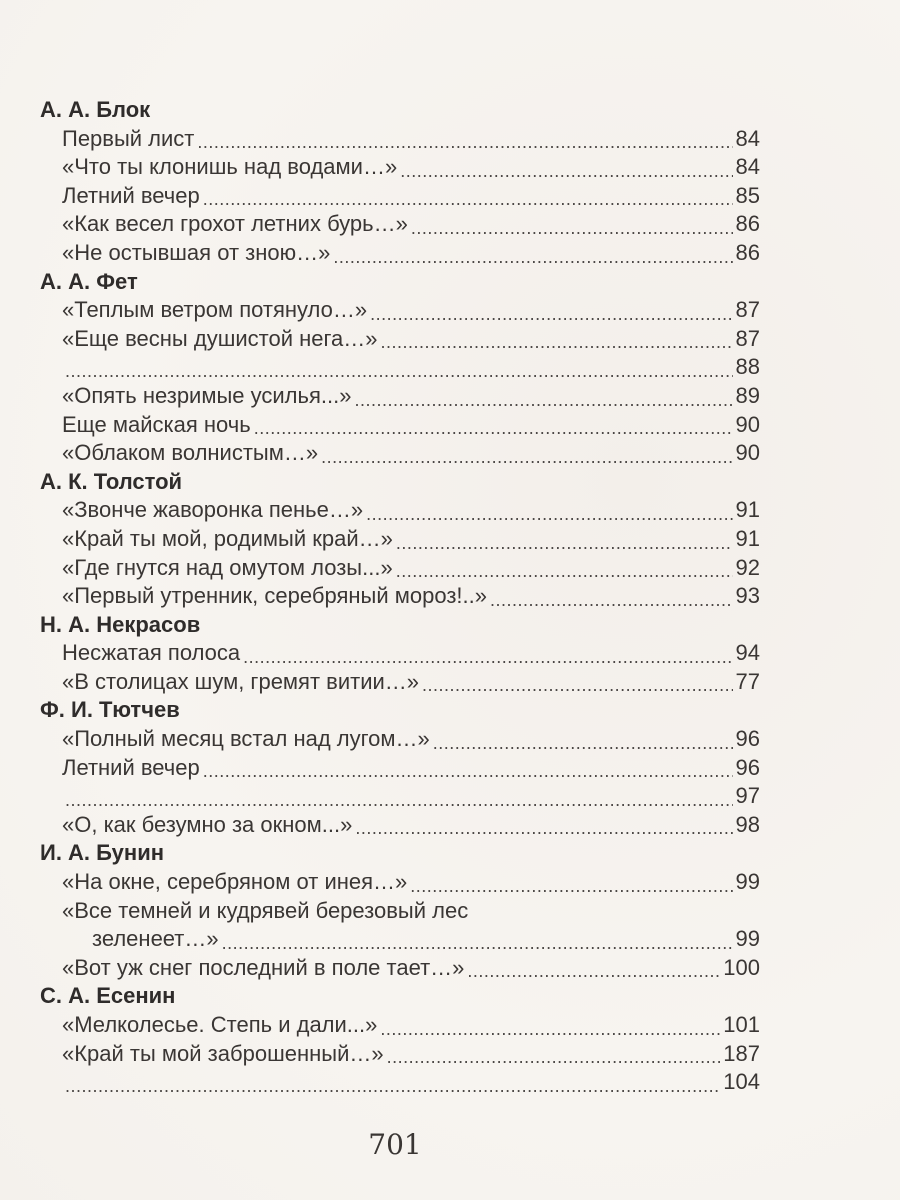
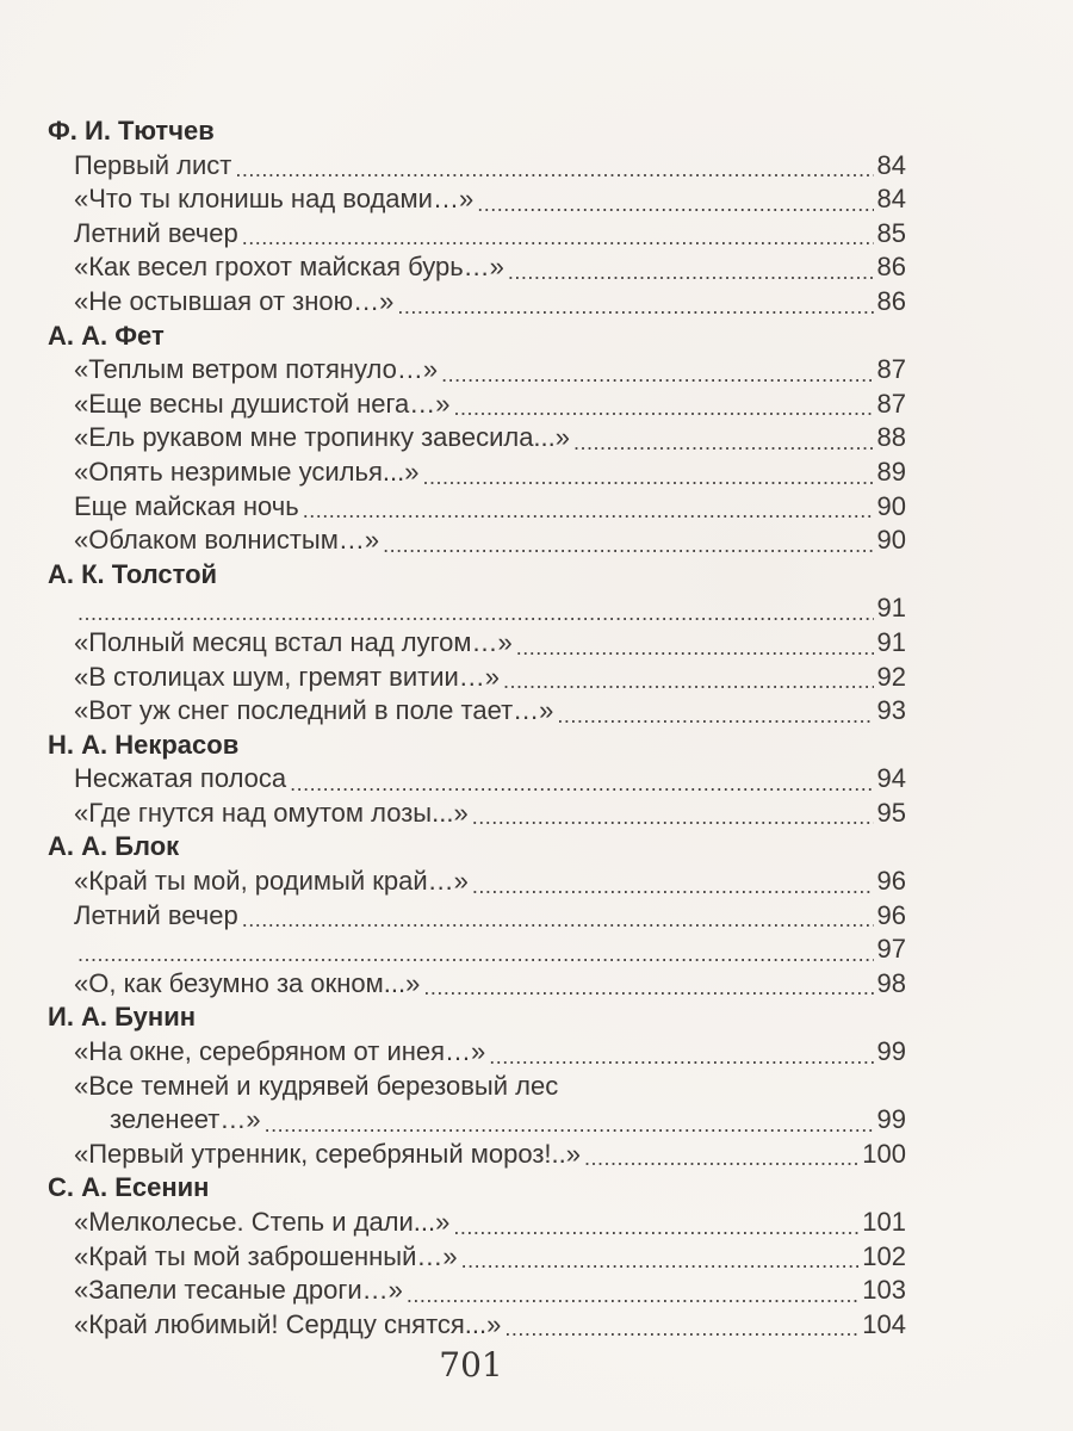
- А. А. Блок
+ Ф. И. Тютчев
  Первый лист
  84
  «Что ты клонишь над водами…»
  84
  Летний вечер
  85
- «Как весел грохот летних бурь…»
+ «Как весел грохот майская бурь…»
  86
  «Не остывшая от зною…»
  86
  А. А. Фет
  «Теплым ветром потянуло…»
  87
  «Еще весны душистой нега…»
  87
+ «Ель рукавом мне тропинку завесила...»
  88
  «Опять незримые усилья...»
  89
  Еще майская ночь
  90
  «Облаком волнистым…»
  90
  А. К. Толстой
- «Звонче жаворонка пенье…»
  91
- «Край ты мой, родимый край…»
+ «Полный месяц встал над лугом…»
  91
- «Где гнутся над омутом лозы...»
+ «В столицах шум, гремят витии…»
  92
- «Первый утренник, серебряный мороз!..»
+ «Вот уж снег последний в поле тает…»
  93
  Н. А. Некрасов
  Несжатая полоса
  94
- «В столицах шум, гремят витии…»
+ «Где гнутся над омутом лозы...»
- 77
+ 95
- Ф. И. Тютчев
+ А. А. Блок
- «Полный месяц встал над лугом…»
+ «Край ты мой, родимый край…»
  96
  Летний вечер
  96
  97
  «О, как безумно за окном...»
  98
  И. А. Бунин
  «На окне, серебряном от инея…»
  99
  «Все темней и кудрявей березовый лес
  зеленеет…»
  99
- «Вот уж снег последний в поле тает…»
+ «Первый утренник, серебряный мороз!..»
  100
  С. А. Есенин
  «Мелколесье. Степь и дали...»
  101
  «Край ты мой заброшенный…»
- 187
+ 102
+ «Запели тесаные дроги…»
+ 103
+ «Край любимый! Сердцу снятся...»
  104
  701
